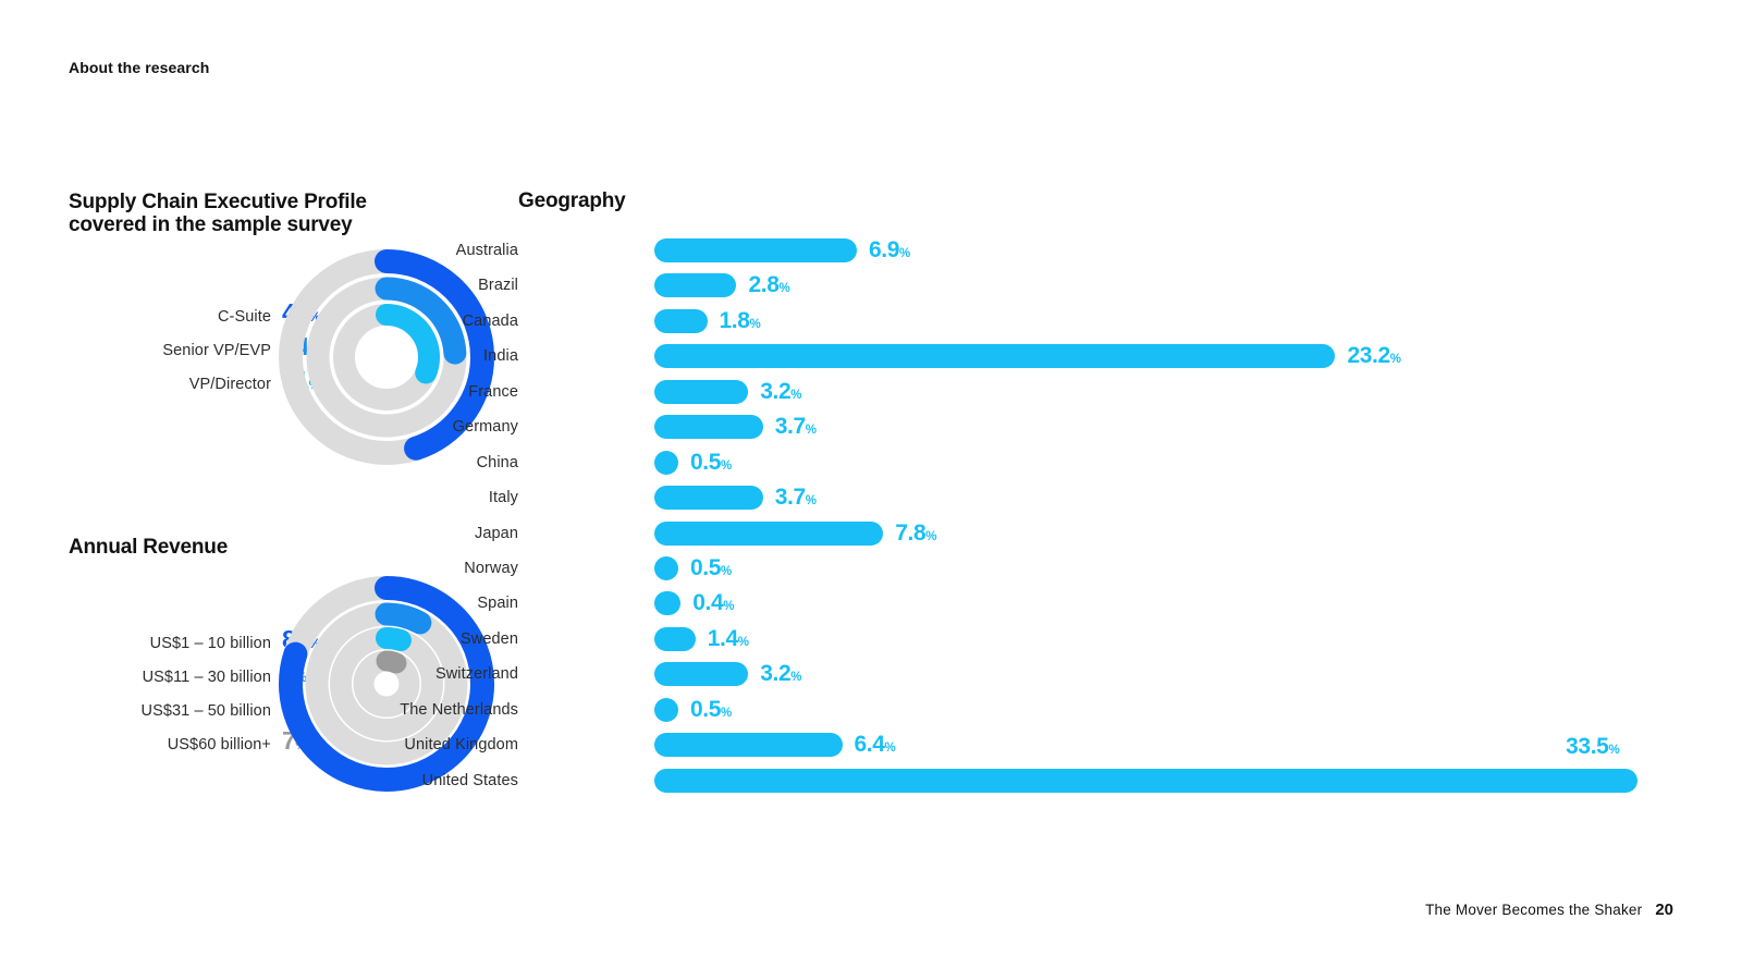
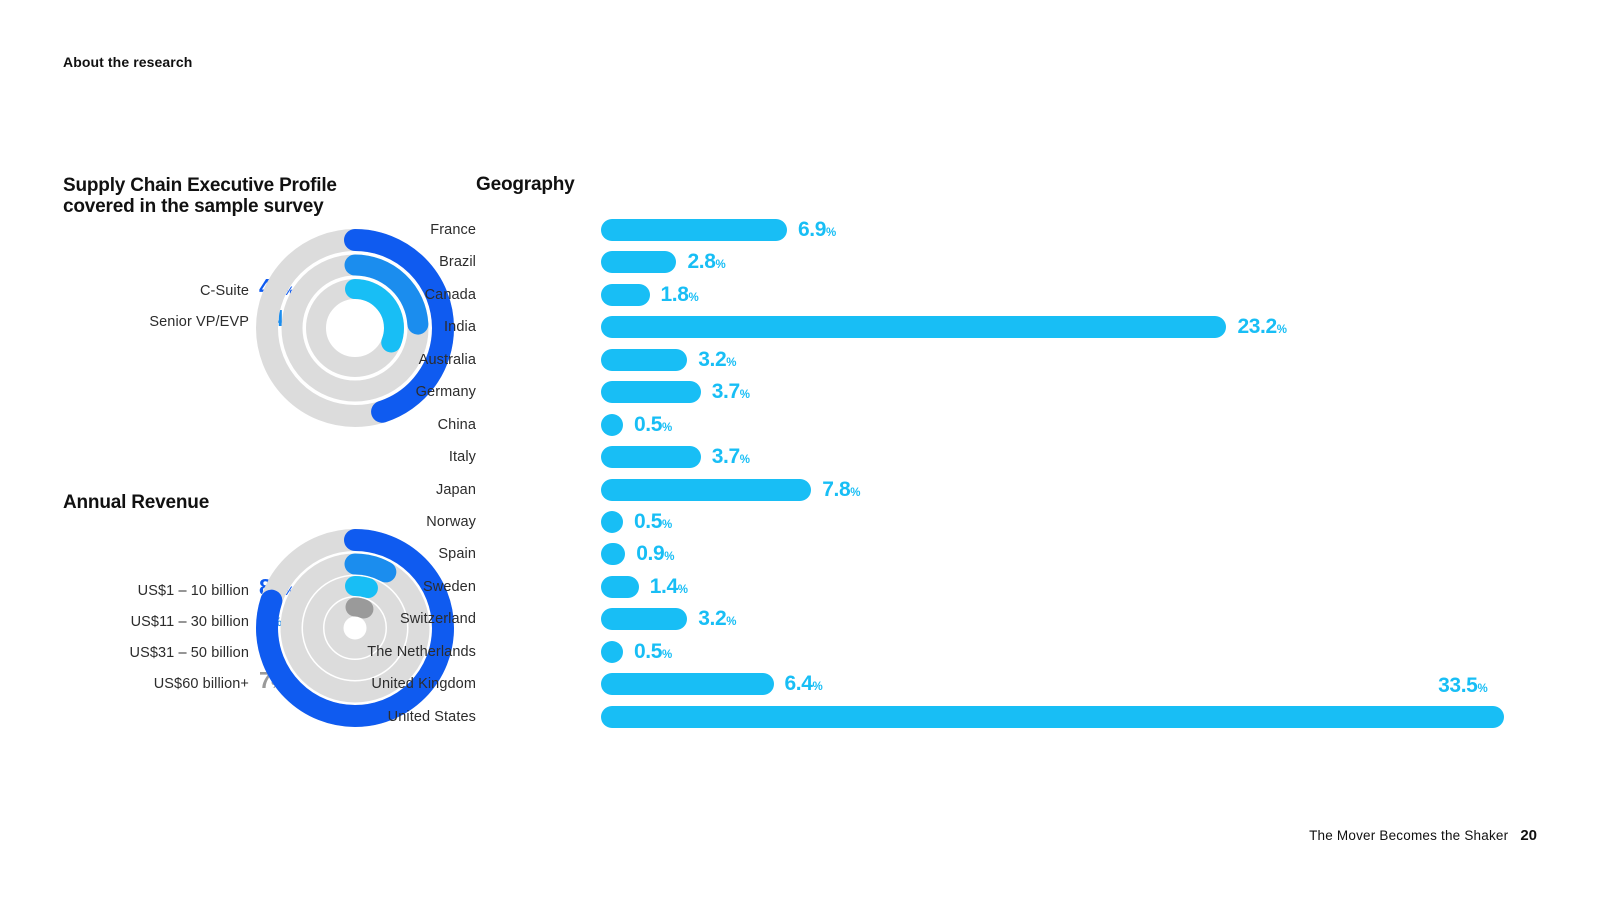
  About the research
  Supply Chain Executive Profile
  covered in the sample survey
  C-Suite
  Senior VP/EVP
- VP/Director
  Annual Revenue
  US$1 – 10 billion
  US$11 – 30 billion
  US$31 – 50 billion
  US$60 billion+
  Geography
- Australia
+ France
  6.9%
  Brazil
  2.8%
  Canada
  1.8%
  India
  23.2%
- France
+ Australia
  3.2%
  Germany
  3.7%
  China
  0.5%
  Italy
  3.7%
  Japan
  7.8%
  Norway
  0.5%
  Spain
- 0.4%
+ 0.9%
  Sweden
  1.4%
  Switzerland
  3.2%
  The Netherlands
  0.5%
  United Kingdom
  6.4%
  United States
  33.5%
  The Mover Becomes the Shaker
  20
